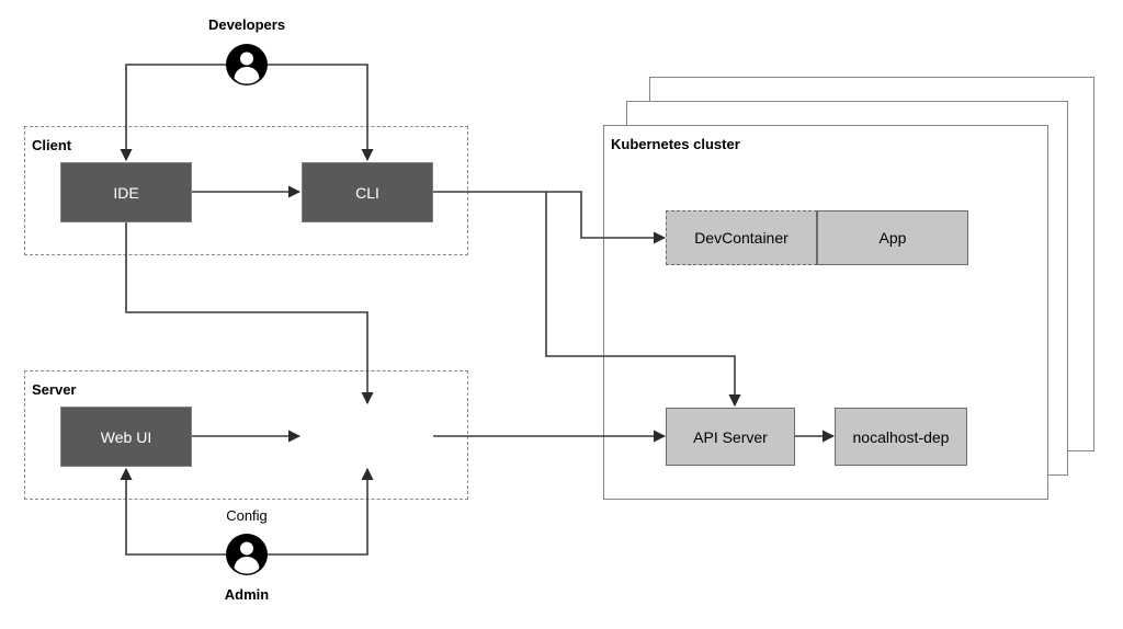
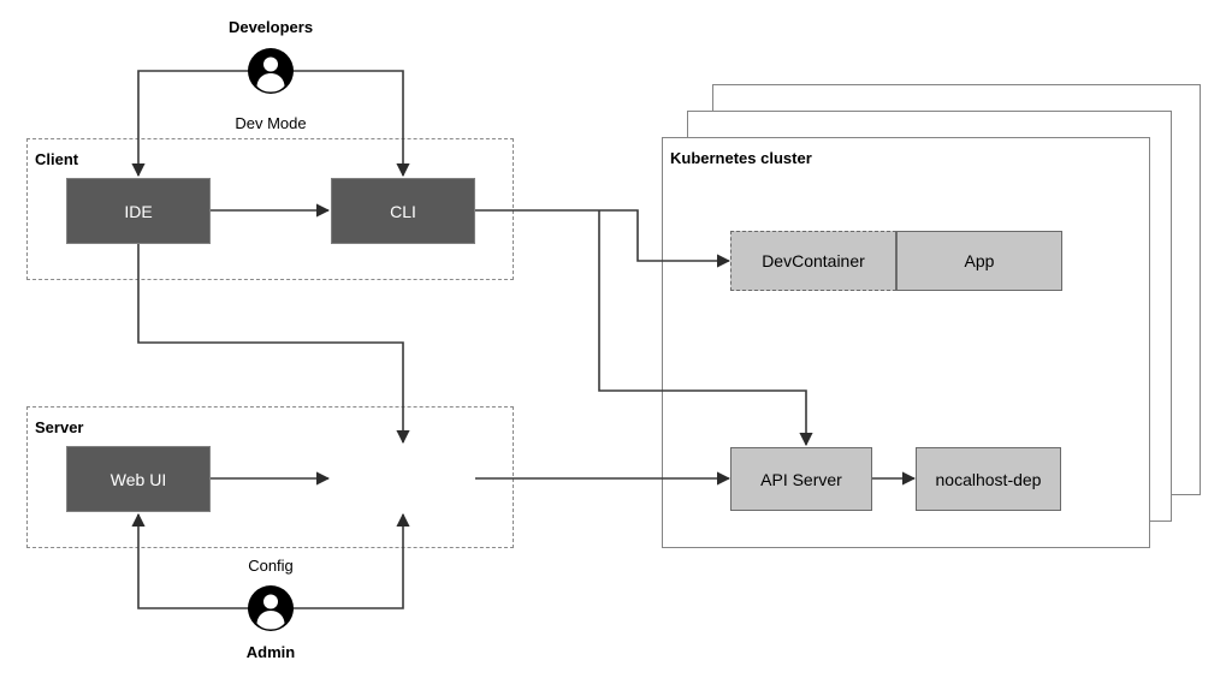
  Kubernetes cluster
  Client
  Server
  IDE
  CLI
  Web UI
  DevContainer
  App
  API Server
  nocalhost-dep
  Developers
+ Dev Mode
  Config
  Admin
